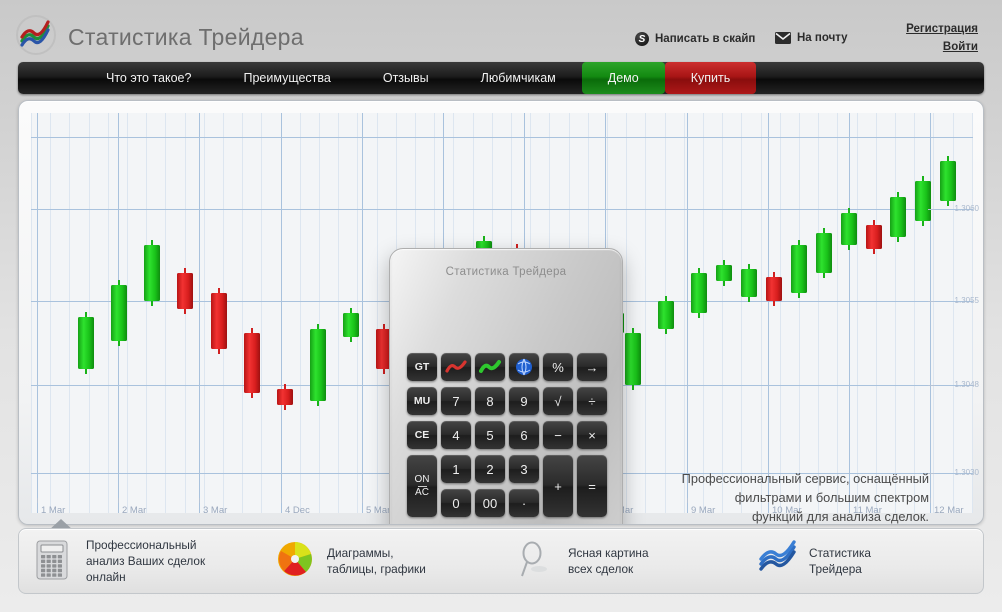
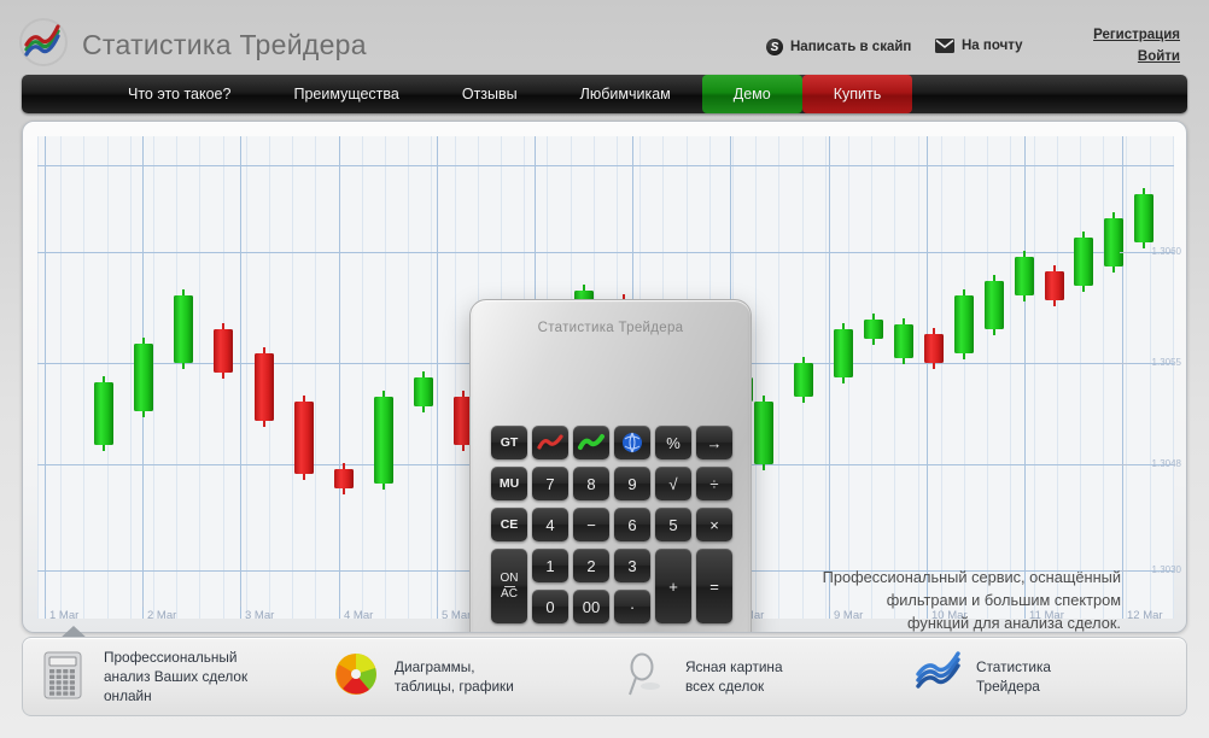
  Статистика Трейдера
  S
  Написать в скайп
  На почту
  Регистрация
  Войти
  Что это такое?
  Преимущества
  Отзывы
  Любимчикам
  Демо
  Купить
  1.3060
  1.3055
  1.3048
  1.3030
  1 Mar
  2 Mar
  3 Mar
- 4 Dec
+ 4 Mar
  5 Ma
  9 Mar
  10 Mar
  11 Mar
  12 Mar
  Профессиональный сервис, оснащённый
  фильтрами и большим спектром
  функций для анализа сделок.
  Статистика Трейдера
  GT
  %
  →
  MU
  7
  8
  9
  √
  ÷
  CE
  4
- 5
+ −
  6
- −
+ 5
  ×
  ON
  AC
  1
  2
  3
  +
  =
  0
  00
  ·
  Профессиональный
  анализ Ваших сделок
  онлайн
  Диаграммы,
  таблицы, графики
  Ясная картина
  всех сделок
  Статистика
  Трейдера
